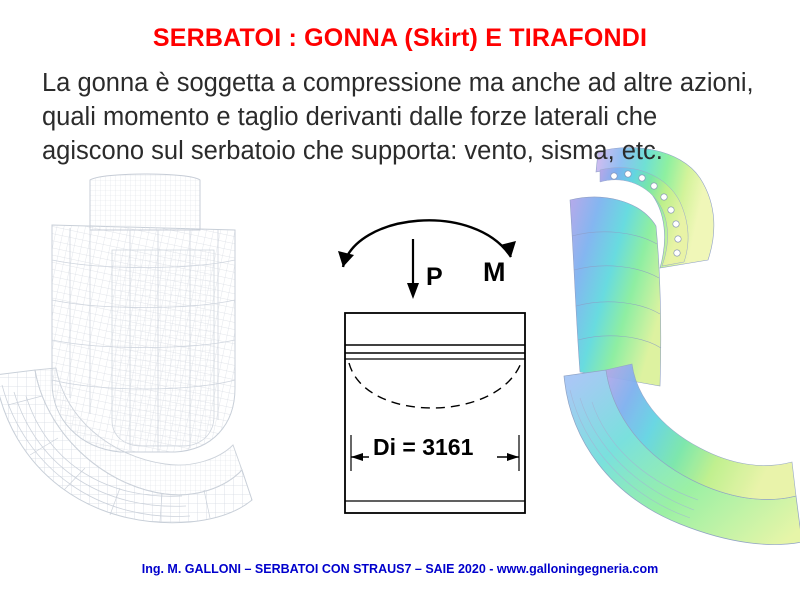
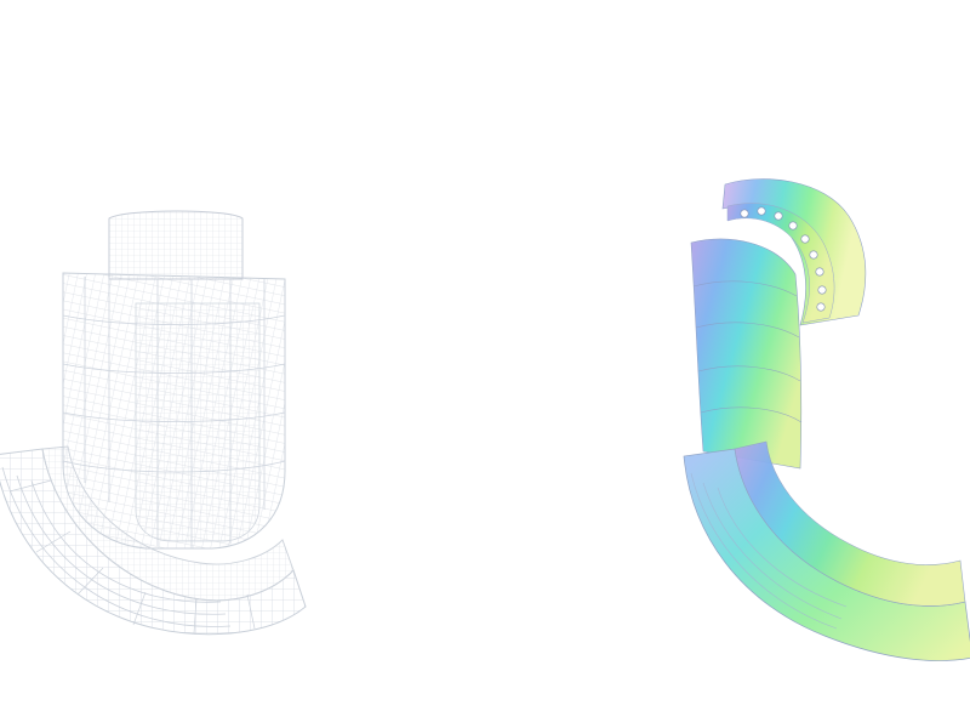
- P
- M
- Di = 3161
- SERBATOI : GONNA (Skirt) E TIRAFONDI
- La gonna è soggetta a compressione ma anche ad altre azioni, quali momento e taglio derivanti dalle forze laterali che agiscono sul serbatoio che supporta: vento, sisma, etc.
- Ing. M. GALLONI – SERBATOI CON STRAUS7 – SAIE 2020 - www.galloningegneria.com
